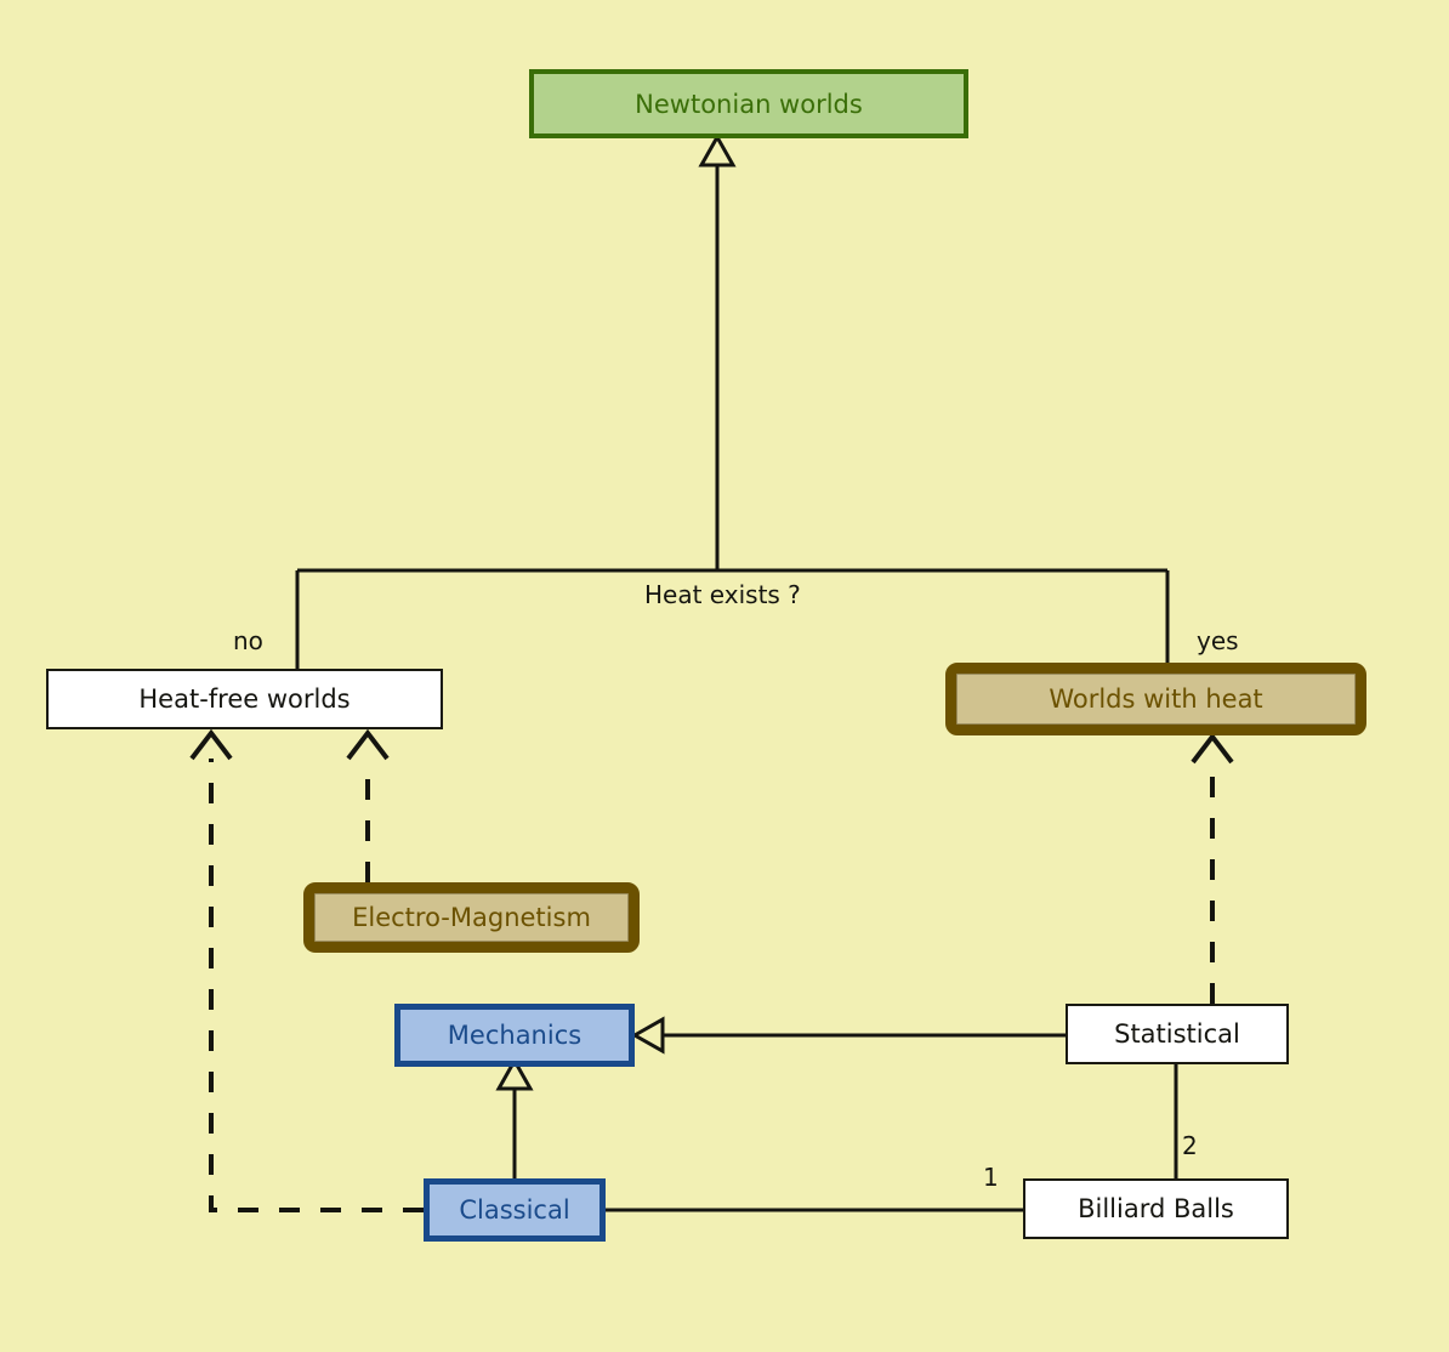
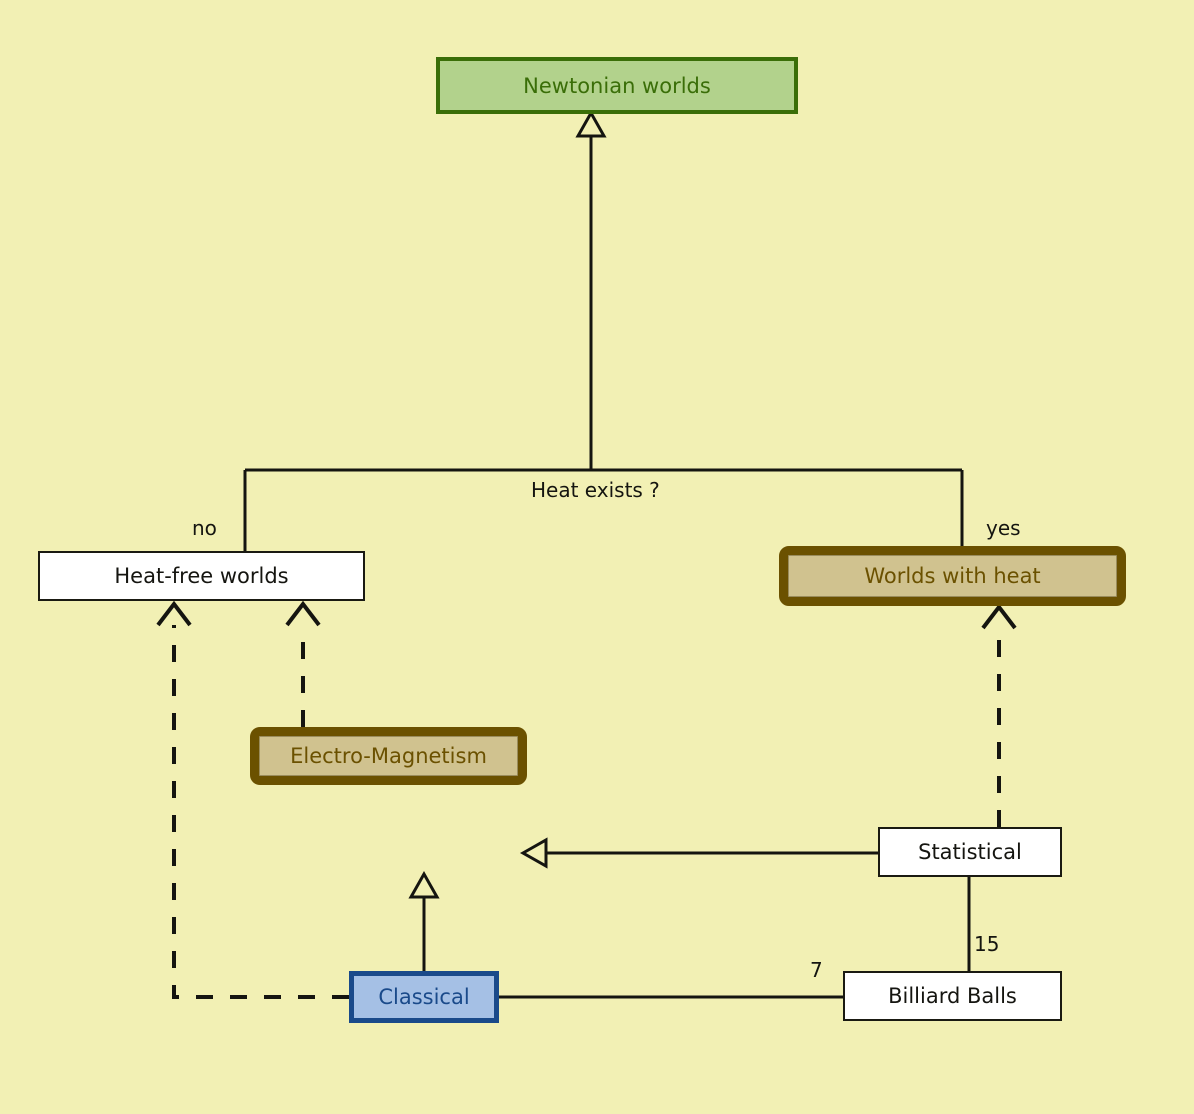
  Newtonian worlds
  Heat-free worlds
  Worlds with heat
  Electro-Magnetism
- Mechanics
  Statistical
  Classical
  Billiard Balls
  Heat exists ?
  no
  yes
- 2
+ 15
- 1
+ 7
